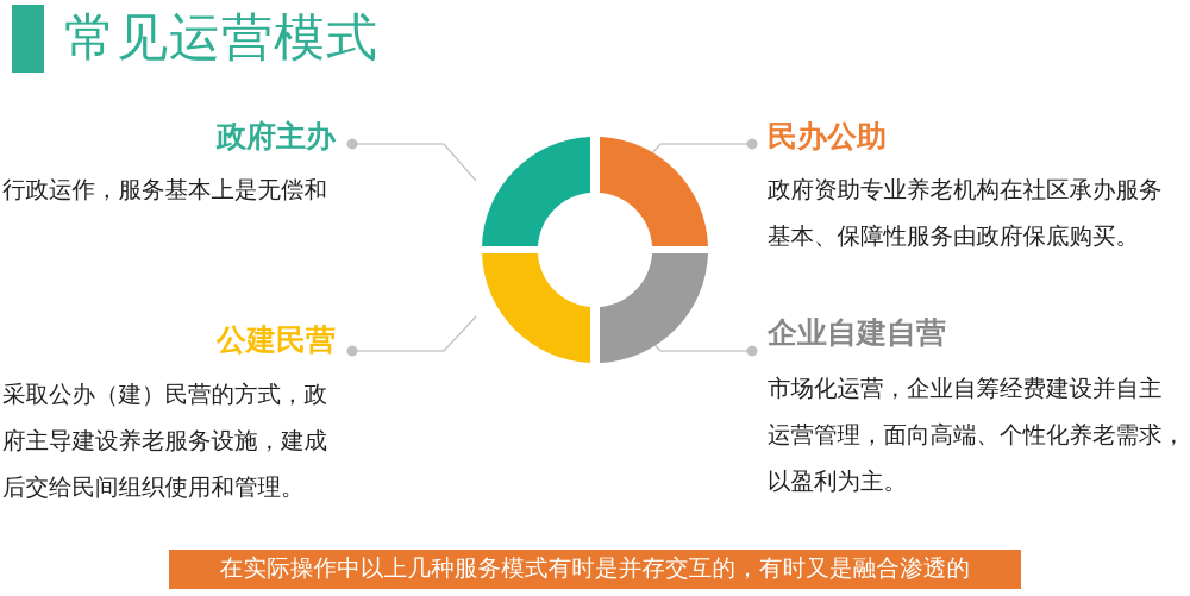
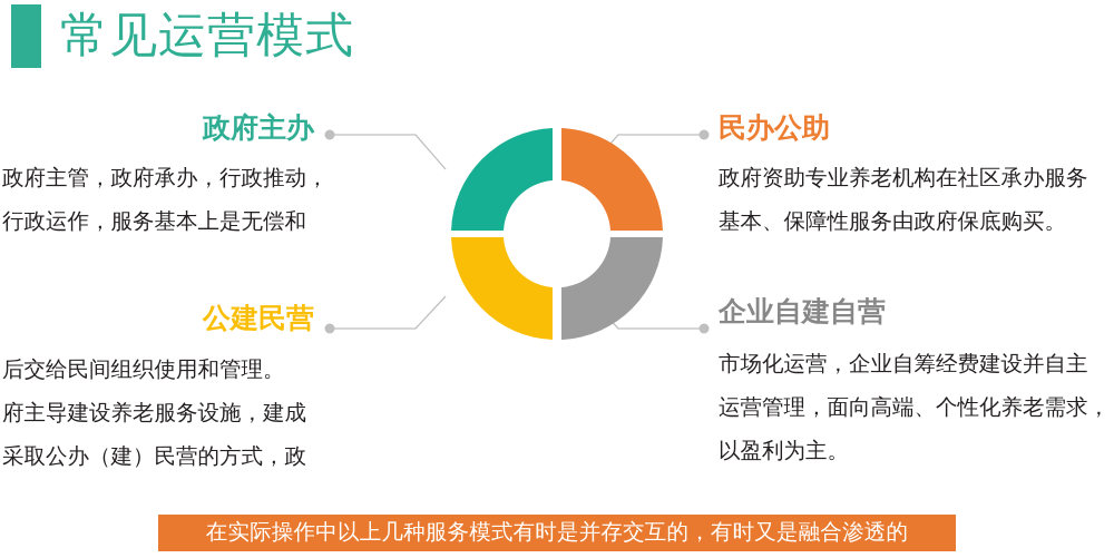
  常见运营模式
  政府主办
+ 政府主管，政府承办，行政推动，
  行政运作，服务基本上是无偿和
  民办公助
  政府资助专业养老机构在社区承办服务
  基本、保障性服务由政府保底购买。
  公建民营
- 采取公办（建）民营的方式，政
+ 后交给民间组织使用和管理。
  府主导建设养老服务设施，建成
- 后交给民间组织使用和管理。
+ 采取公办（建）民营的方式，政
  企业自建自营
  市场化运营，企业自筹经费建设并自主
  运营管理，面向高端、个性化养老需求，
  以盈利为主。
  在实际操作中以上几种服务模式有时是并存交互的，有时又是融合渗透的
